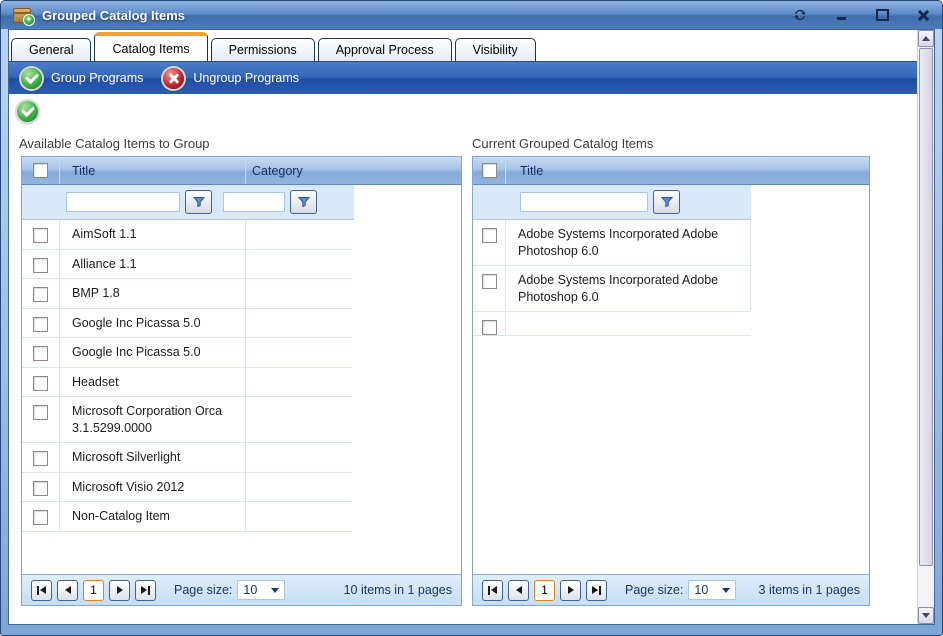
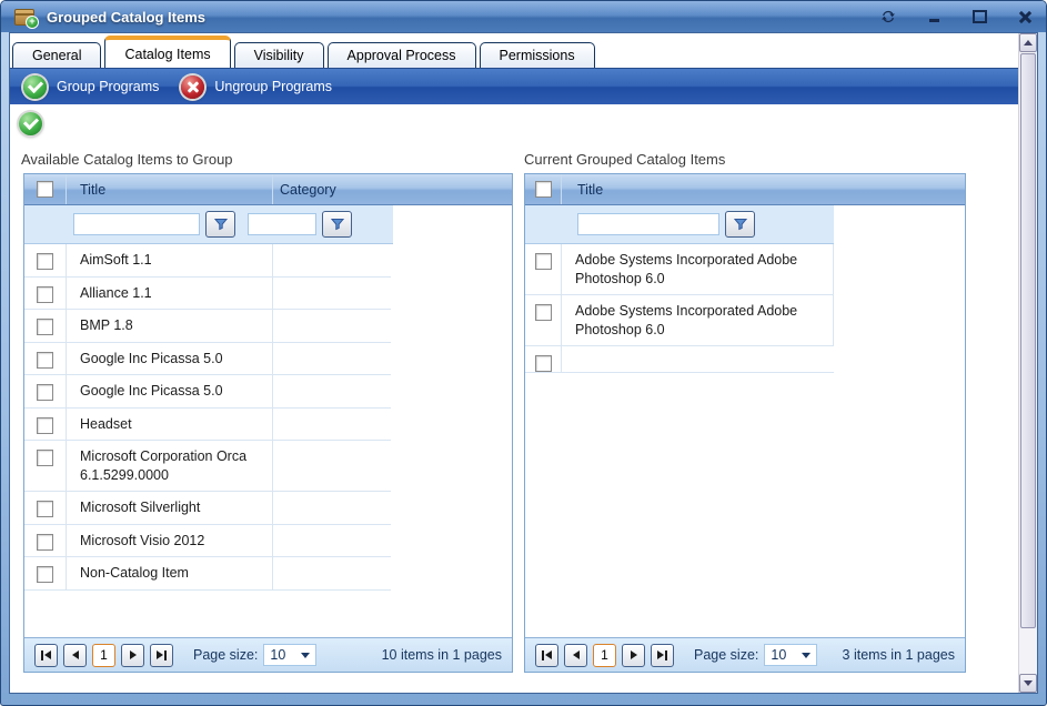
  +
  Grouped Catalog Items
  General
  Catalog Items
- Permissions
+ Visibility
  Approval Process
- Visibility
+ Permissions
  Group Programs
  Ungroup Programs
  Available Catalog Items to Group
  Current Grouped Catalog Items
  Title
  Category
  AimSoft 1.1
  Alliance 1.1
  BMP 1.8
  Google Inc Picassa 5.0
  Google Inc Picassa 5.0
  Headset
- Microsoft Corporation Orca 3.1.5299.0000
+ Microsoft Corporation Orca 6.1.5299.0000
  Microsoft Silverlight
  Microsoft Visio 2012
  Non-Catalog Item
  1
  Page size:
  10
  10 items in 1 pages
  Title
  Adobe Systems Incorporated Adobe Photoshop 6.0
  Adobe Systems Incorporated Adobe Photoshop 6.0
  1
  Page size:
  10
  3 items in 1 pages
